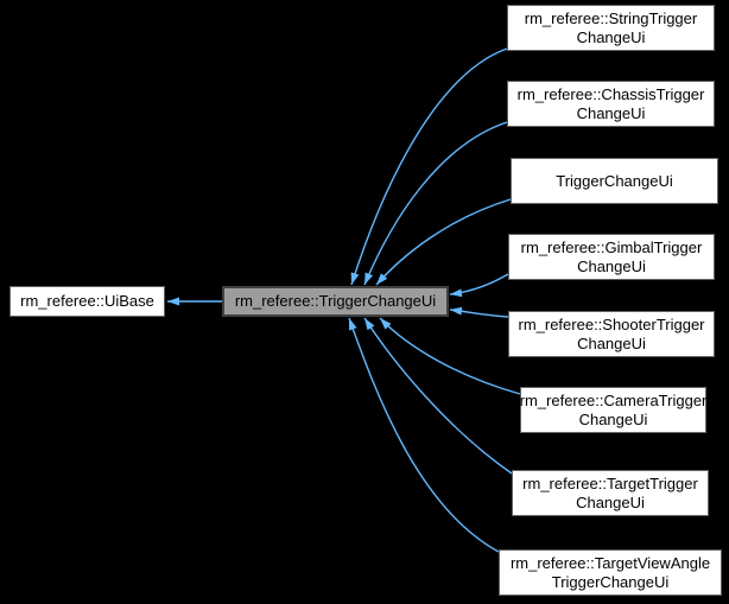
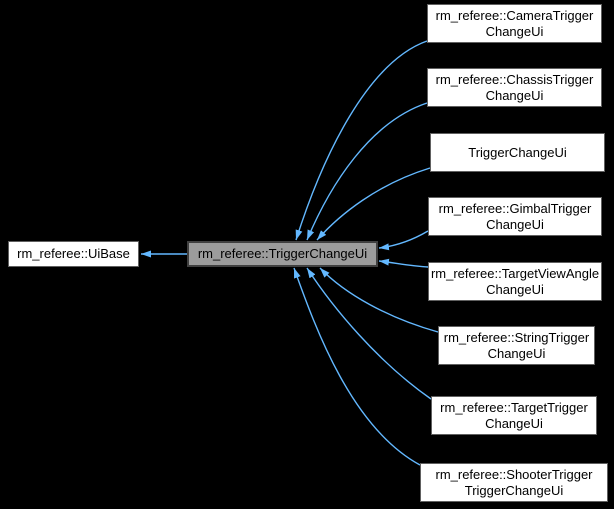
  rm_referee::UiBase
  rm_referee::TriggerChangeUi
- rm_referee::StringTrigger
+ rm_referee::CameraTrigger
  ChangeUi
  rm_referee::ChassisTrigger
  ChangeUi
  TriggerChangeUi
  rm_referee::GimbalTrigger
  ChangeUi
- rm_referee::ShooterTrigger
+ rm_referee::TargetViewAngle
  ChangeUi
- rm_referee::CameraTrigger
+ rm_referee::StringTrigger
  ChangeUi
  rm_referee::TargetTrigger
  ChangeUi
- rm_referee::TargetViewAngle
+ rm_referee::ShooterTrigger
  TriggerChangeUi
